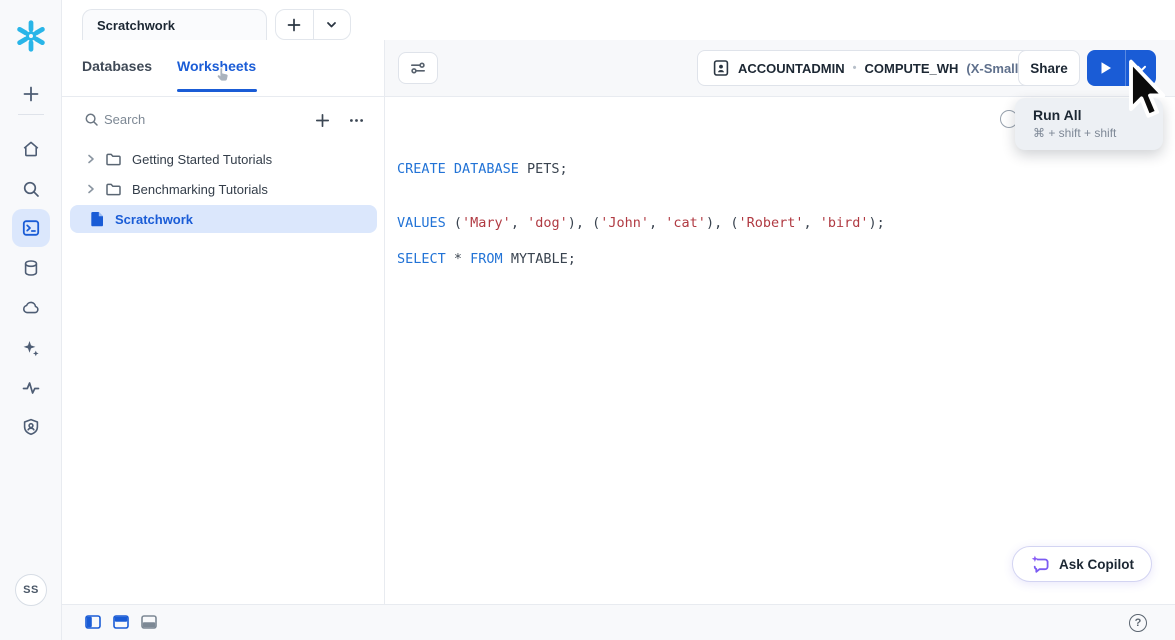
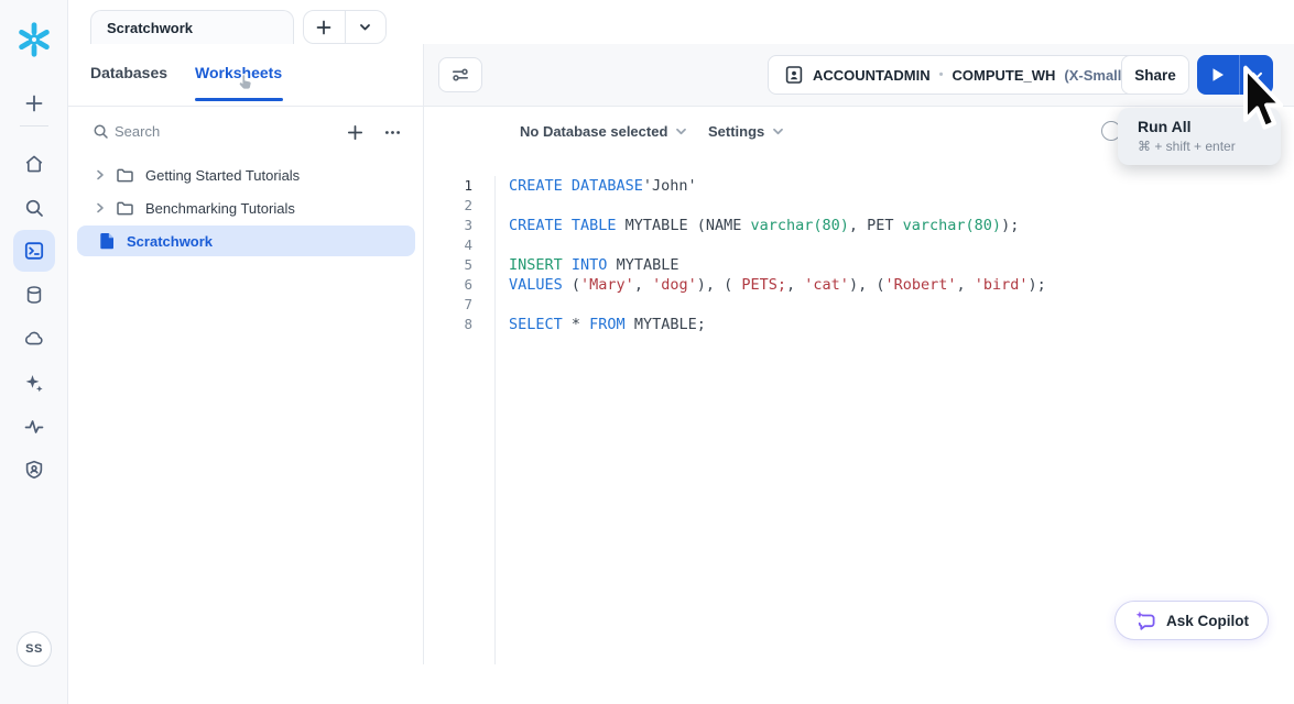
  SS
  Scratchwork
  Databases
  Worksheets
  ACCOUNTADMIN
  •
  COMPUTE_WH
  (X-Small
  Share
  Search
  Getting Started Tutorials
  Benchmarking Tutorials
  Scratchwork
+ No Database selected
+ Settings
+ 1
+ 2
+ 3
+ 4
+ 5
+ 6
+ 7
+ 8
- CREATE DATABASE PETS;
+ CREATE DATABASE'John'
+ CREATE TABLE MYTABLE (NAME varchar(80), PET varchar(80));
+ INSERT INTO MYTABLE
- VALUES ('Mary', 'dog'), ('John', 'cat'), ('Robert', 'bird');
+ VALUES ('Mary', 'dog'), ( PETS;, 'cat'), ('Robert', 'bird');
  SELECT * FROM MYTABLE;
- ?
  Run All
- ⌘ + shift + shift
+ ⌘ + shift + enter
  Ask Copilot
